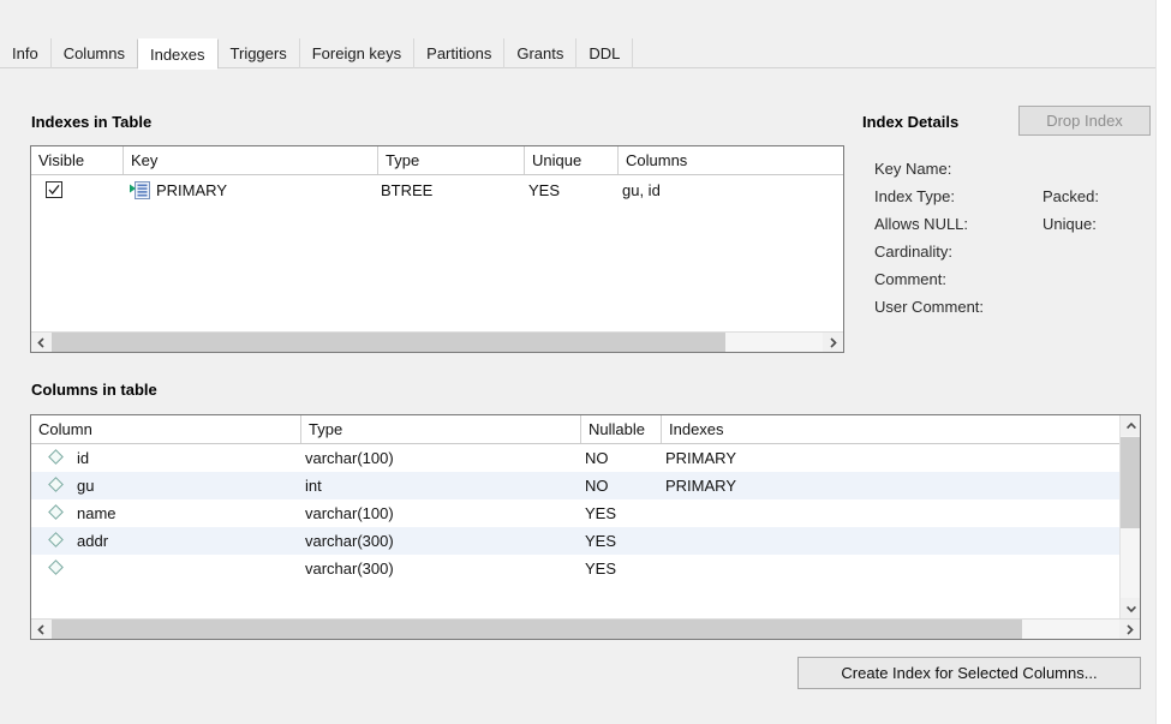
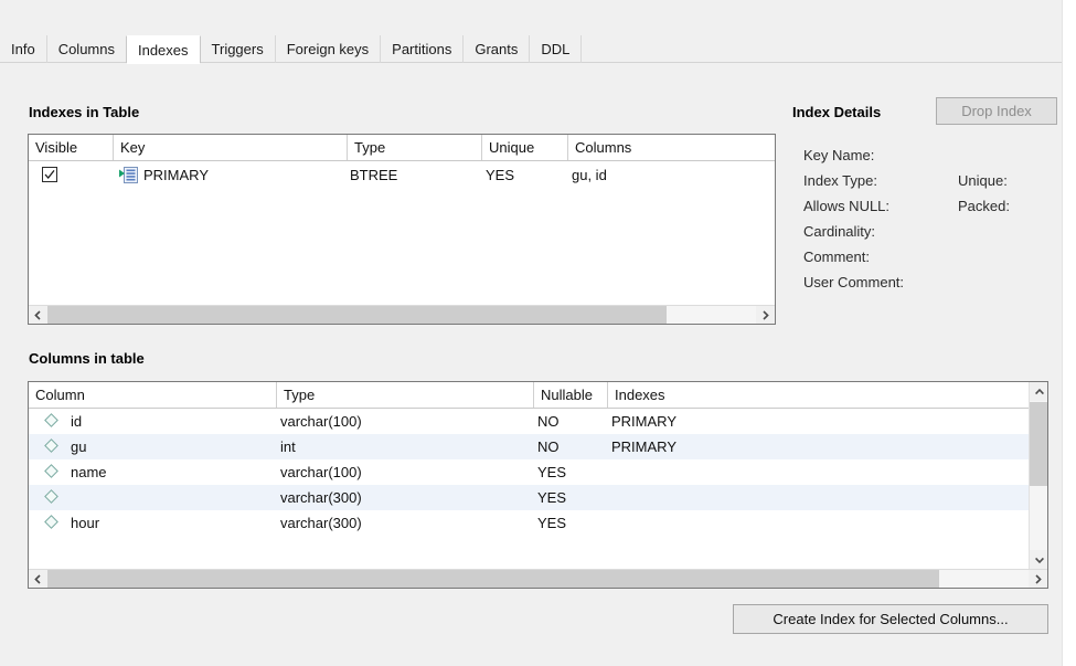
  Info
  Columns
  Indexes
  Triggers
  Foreign keys
  Partitions
  Grants
  DDL
  Indexes in Table
  Index Details
  Drop Index
  Visible
  Key
  Type
  Unique
  Columns
  PRIMARY
  BTREE
  YES
  gu, id
  Key Name:
  Index Type:
- Packed:
+ Unique:
  Allows NULL:
- Unique:
+ Packed:
  Cardinality:
  Comment:
  User Comment:
  Columns in table
  Column
  Type
  Nullable
  Indexes
  id
  varchar(100)
  NO
  PRIMARY
  gu
  int
  NO
  PRIMARY
  name
  varchar(100)
  YES
- addr
  varchar(300)
  YES
+ hour
  varchar(300)
  YES
  Create Index for Selected Columns...
